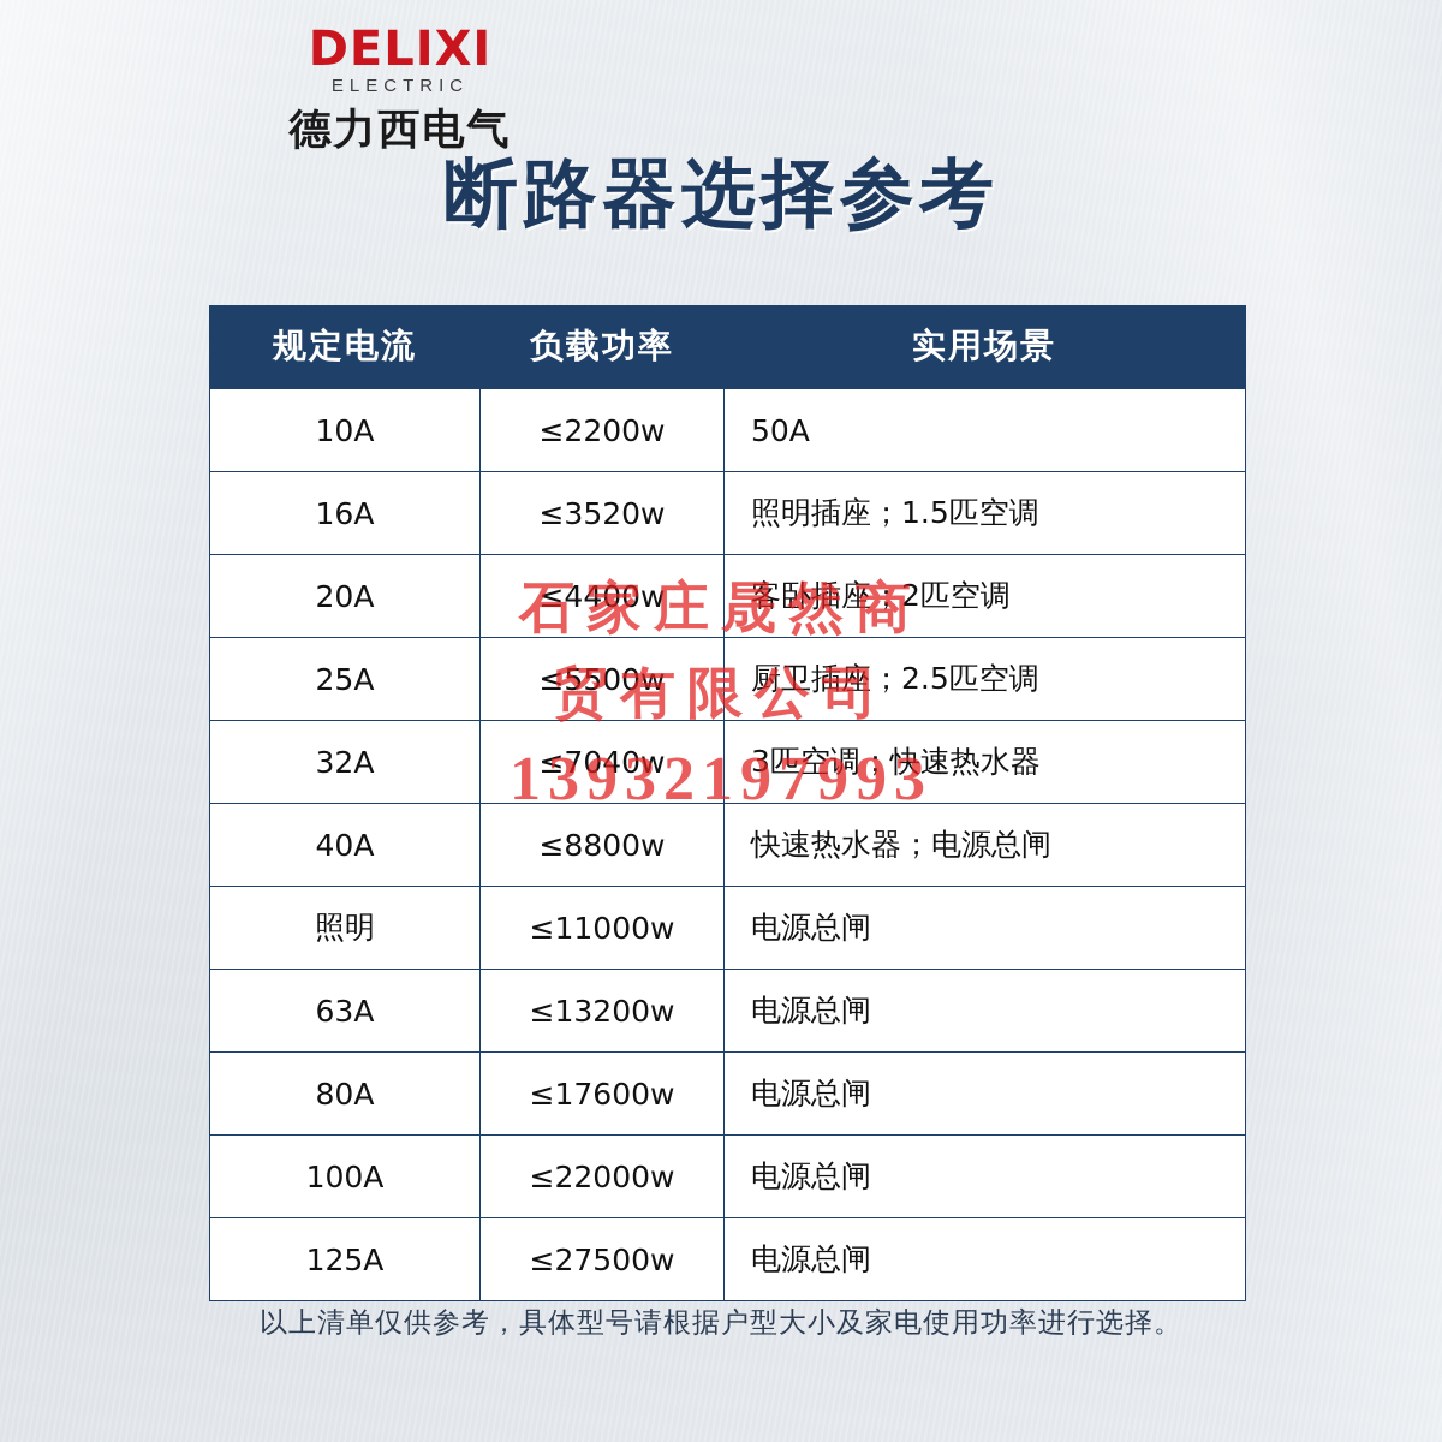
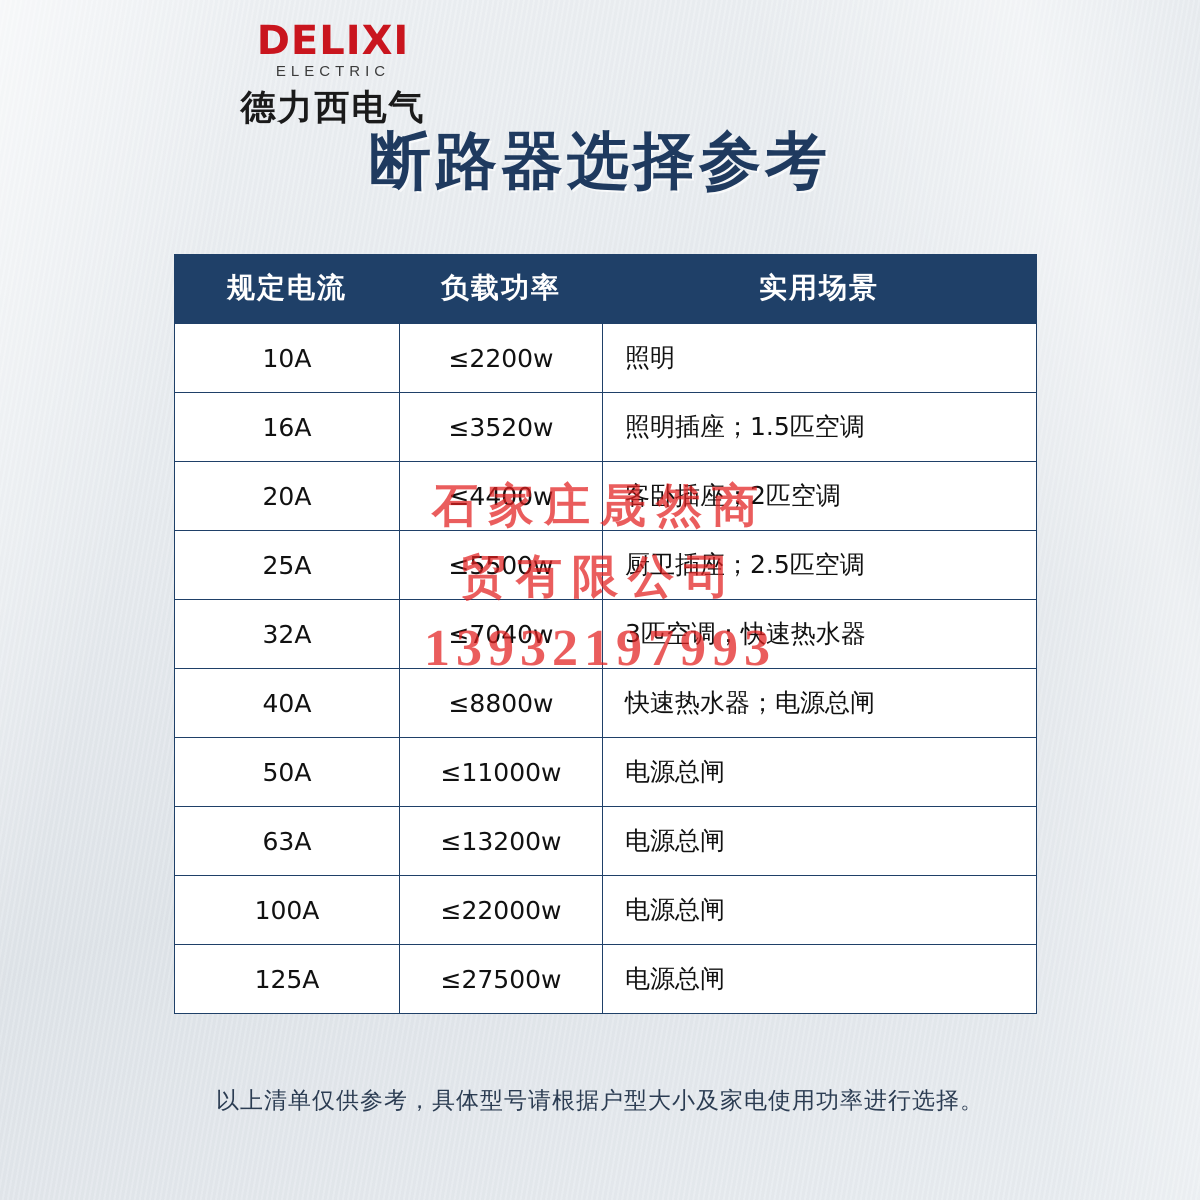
  DELIXI
  ELECTRIC
  德力西电气
  断路器选择参考
  规定电流	负载功率	实用场景
- 10A	≤2200w	50A
+ 10A	≤2200w	照明
  16A	≤3520w	照明插座；1.5匹空调
  20A	≤4400w	客卧插座；2匹空调
  25A	≤5500w	厨卫插座；2.5匹空调
  32A	≤7040w	3匹空调；快速热水器
  40A	≤8800w	快速热水器；电源总闸
- 照明	≤11000w	电源总闸
+ 50A	≤11000w	电源总闸
  63A	≤13200w	电源总闸
- 80A	≤17600w	电源总闸
  100A	≤22000w	电源总闸
  125A	≤27500w	电源总闸
  石家庄晟然商
  贸有限公司
  13932197993
  以上清单仅供参考，具体型号请根据户型大小及家电使用功率进行选择。
